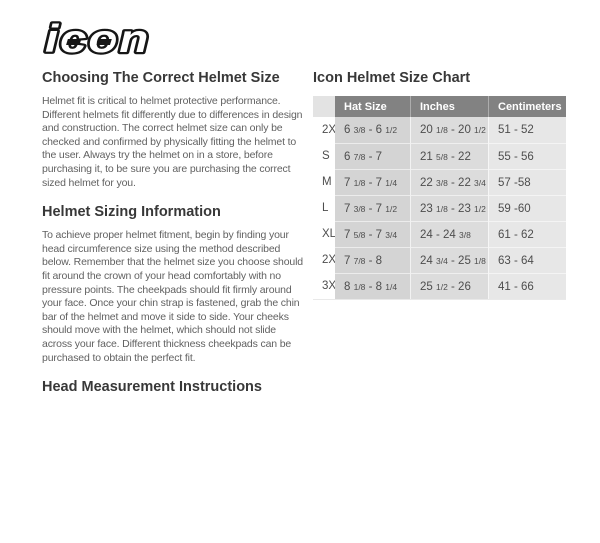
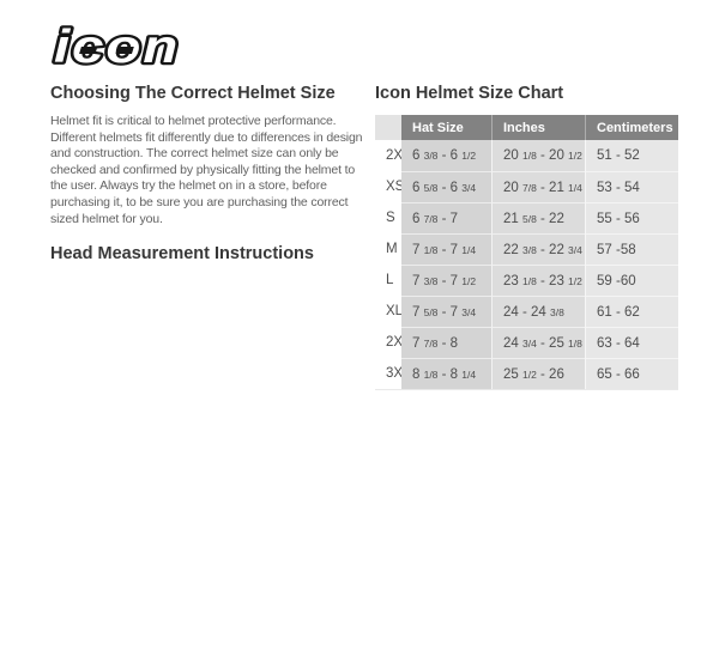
  Choosing The Correct Helmet Size
  Helmet fit is critical to helmet protective performance. Different helmets fit differently due to differences in design and construction. The correct helmet size can only be checked and confirmed by physically fitting the helmet to the user. Always try the helmet on in a store, before purchasing it, to be sure you are purchasing the correct sized helmet for you.
- Helmet Sizing Information
- To achieve proper helmet fitment, begin by finding your head circumference size using the method described below. Remember that the helmet size you choose should fit around the crown of your head comfortably with no pressure points. The cheekpads should fit firmly around your face. Once your chin strap is fastened, grab the chin bar of the helmet and move it side to side. Your cheeks should move with the helmet, which should not slide across your face. Different thickness cheekpads can be purchased to obtain the perfect fit.
  Head Measurement Instructions
  Icon Helmet Size Chart
  	Hat Size	Inches	Centimeters
  2X	6 3/8 - 6 1/2	20 1/8 - 20 1/2	51 - 52
+ XS	6 5/8 - 6 3/4	20 7/8 - 21 1/4	53 - 54
  S	6 7/8 - 7	21 5/8 - 22	55 - 56
  M	7 1/8 - 7 1/4	22 3/8 - 22 3/4	57 -58
  L	7 3/8 - 7 1/2	23 1/8 - 23 1/2	59 -60
  XL	7 5/8 - 7 3/4	24 - 24 3/8	61 - 62
  2X	7 7/8 - 8	24 3/4 - 25 1/8	63 - 64
- 3X	8 1/8 - 8 1/4	25 1/2 - 26	41 - 66
+ 3X	8 1/8 - 8 1/4	25 1/2 - 26	65 - 66
